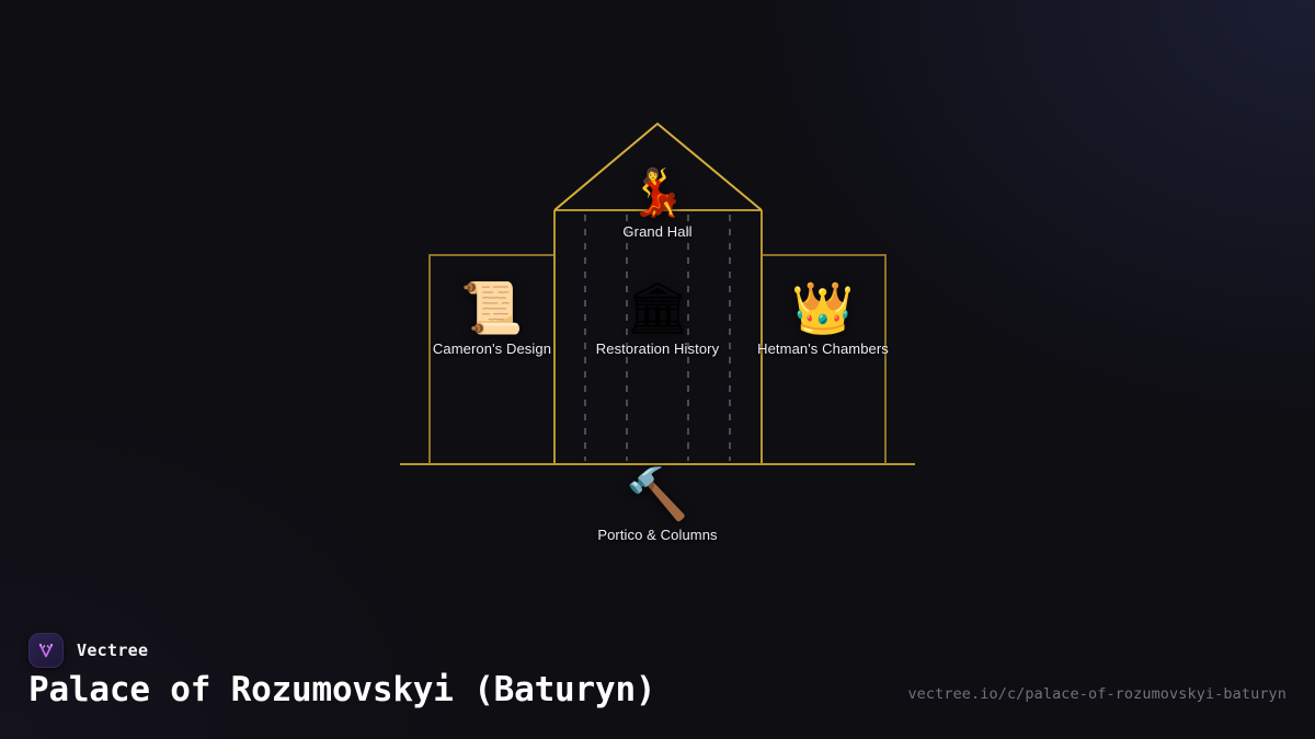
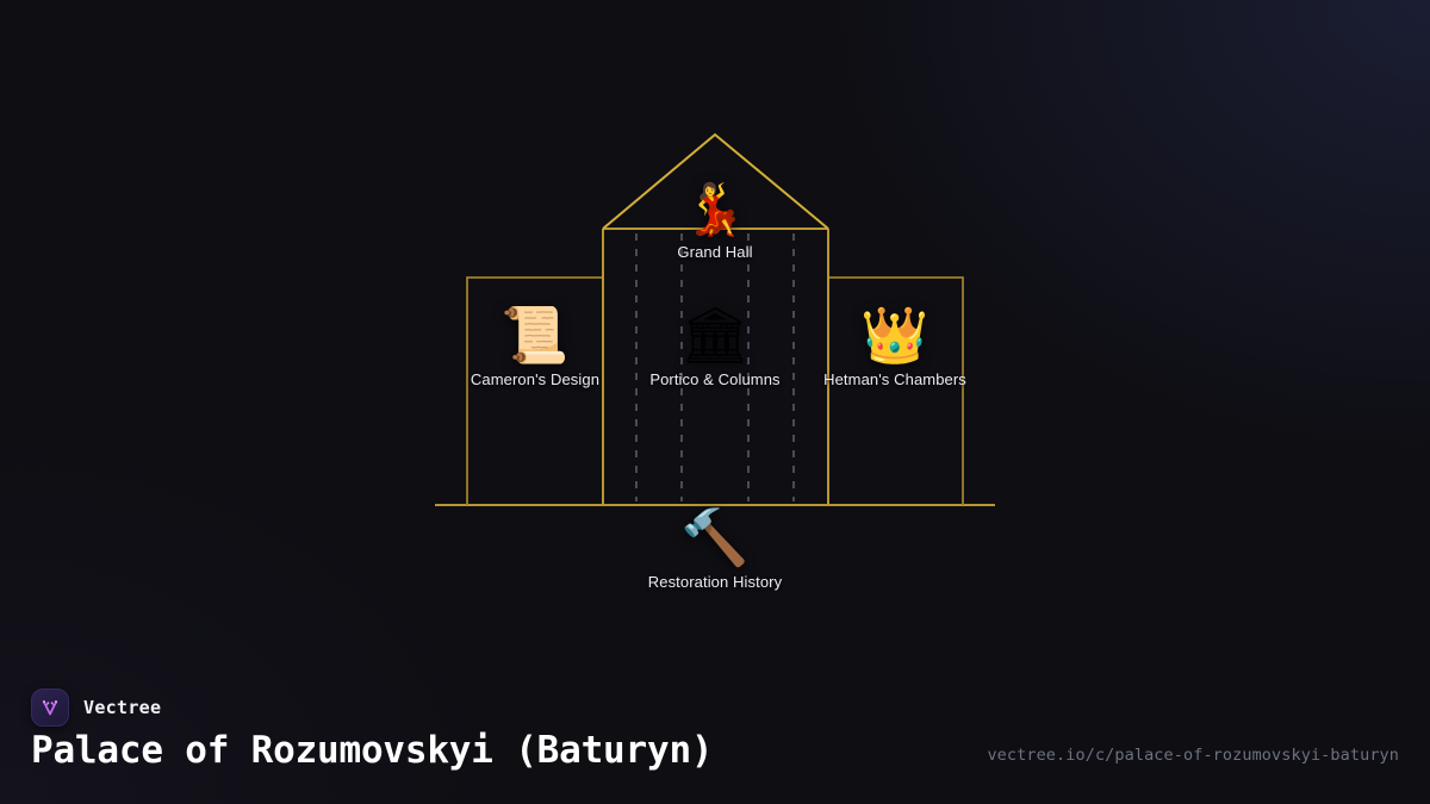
  💃
  Grand Hall
  📜
  Cameron's Design
  🏛
- Restoration History
+ Portico & Columns
  👑
  Hetman's Chambers
  🔨
- Portico & Columns
+ Restoration History
  Vectree
  Palace of Rozumovskyi (Baturyn)
  vectree.io/c/palace-of-rozumovskyi-baturyn
